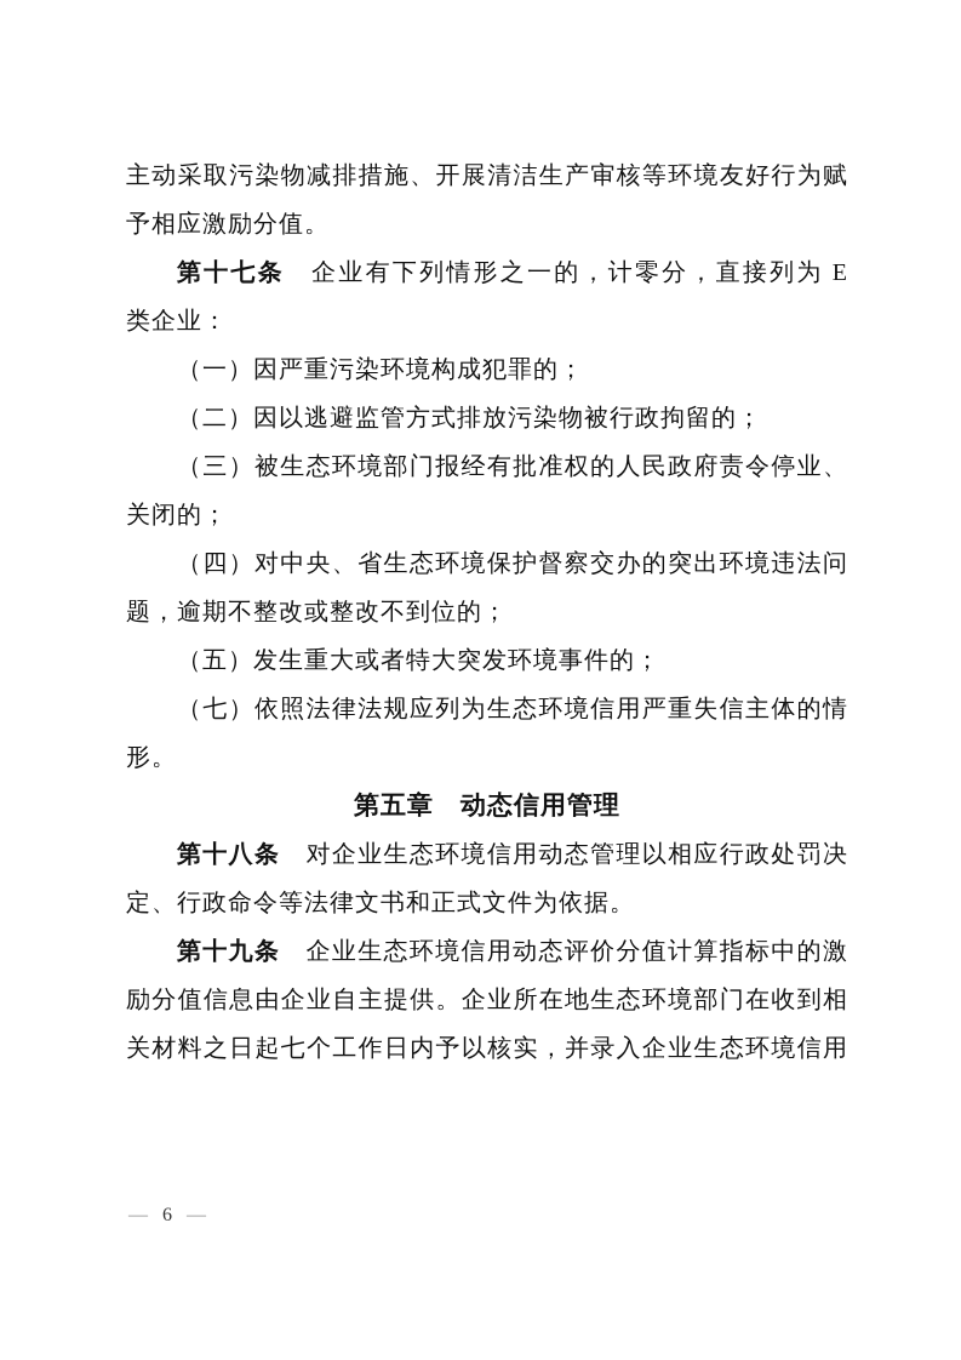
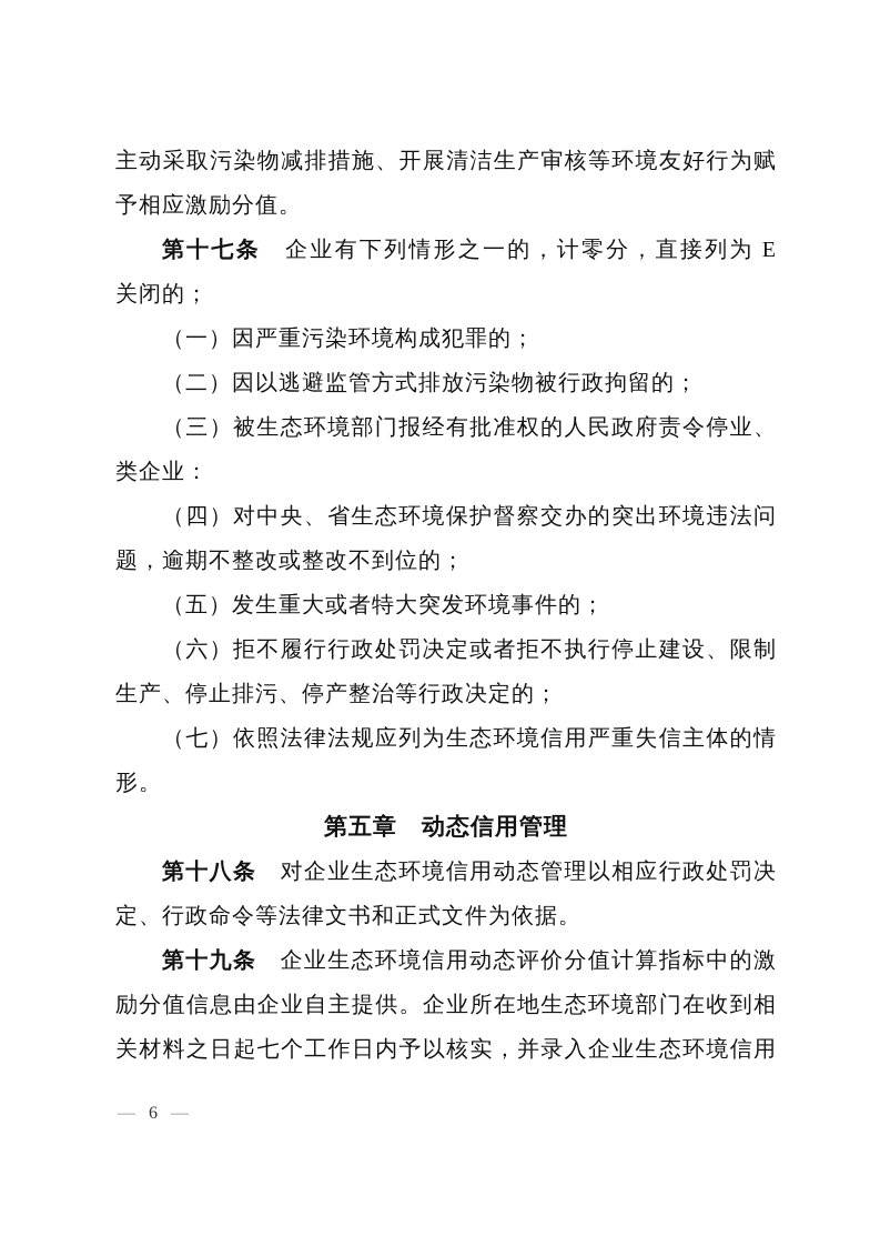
  主动采取污染物减排措施、开展清洁生产审核等环境友好行为赋
  予相应激励分值。
  第十七条 企业有下列情形之一的，计零分，直接列为 E
- 类企业：
+ 关闭的；
  （一）因严重污染环境构成犯罪的；
  （二）因以逃避监管方式排放污染物被行政拘留的；
  （三）被生态环境部门报经有批准权的人民政府责令停业、
- 关闭的；
+ 类企业：
  （四）对中央、省生态环境保护督察交办的突出环境违法问
  题，逾期不整改或整改不到位的；
  （五）发生重大或者特大突发环境事件的；
+ （六）拒不履行行政处罚决定或者拒不执行停止建设、限制
+ 生产、停止排污、停产整治等行政决定的；
  （七）依照法律法规应列为生态环境信用严重失信主体的情
  形。
  第五章 动态信用管理
  第十八条 对企业生态环境信用动态管理以相应行政处罚决
  定、行政命令等法律文书和正式文件为依据。
  第十九条 企业生态环境信用动态评价分值计算指标中的激
  励分值信息由企业自主提供。企业所在地生态环境部门在收到相
  关材料之日起七个工作日内予以核实，并录入企业生态环境信用
  — 6 —
